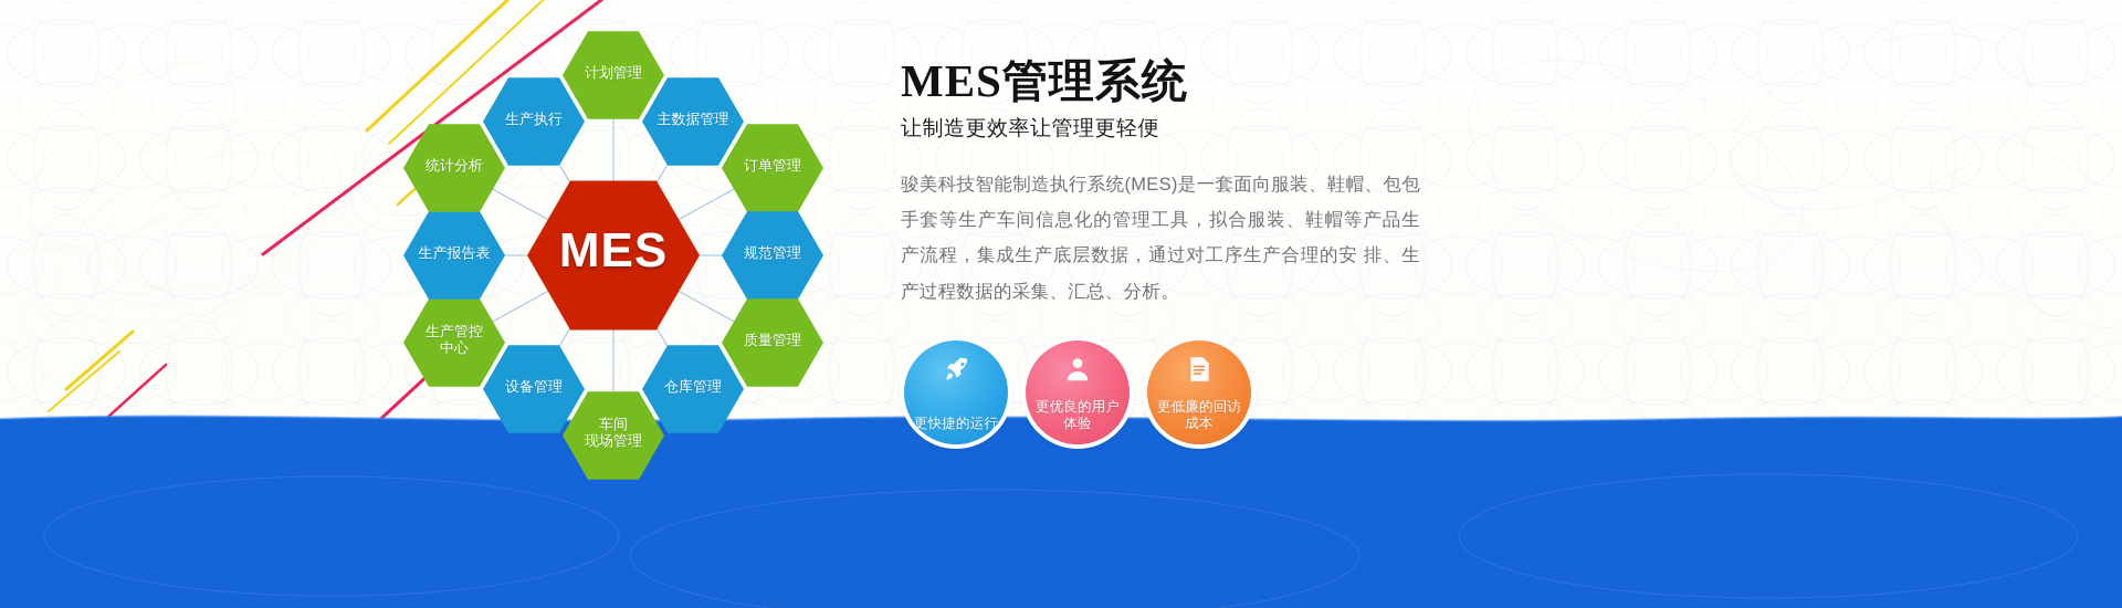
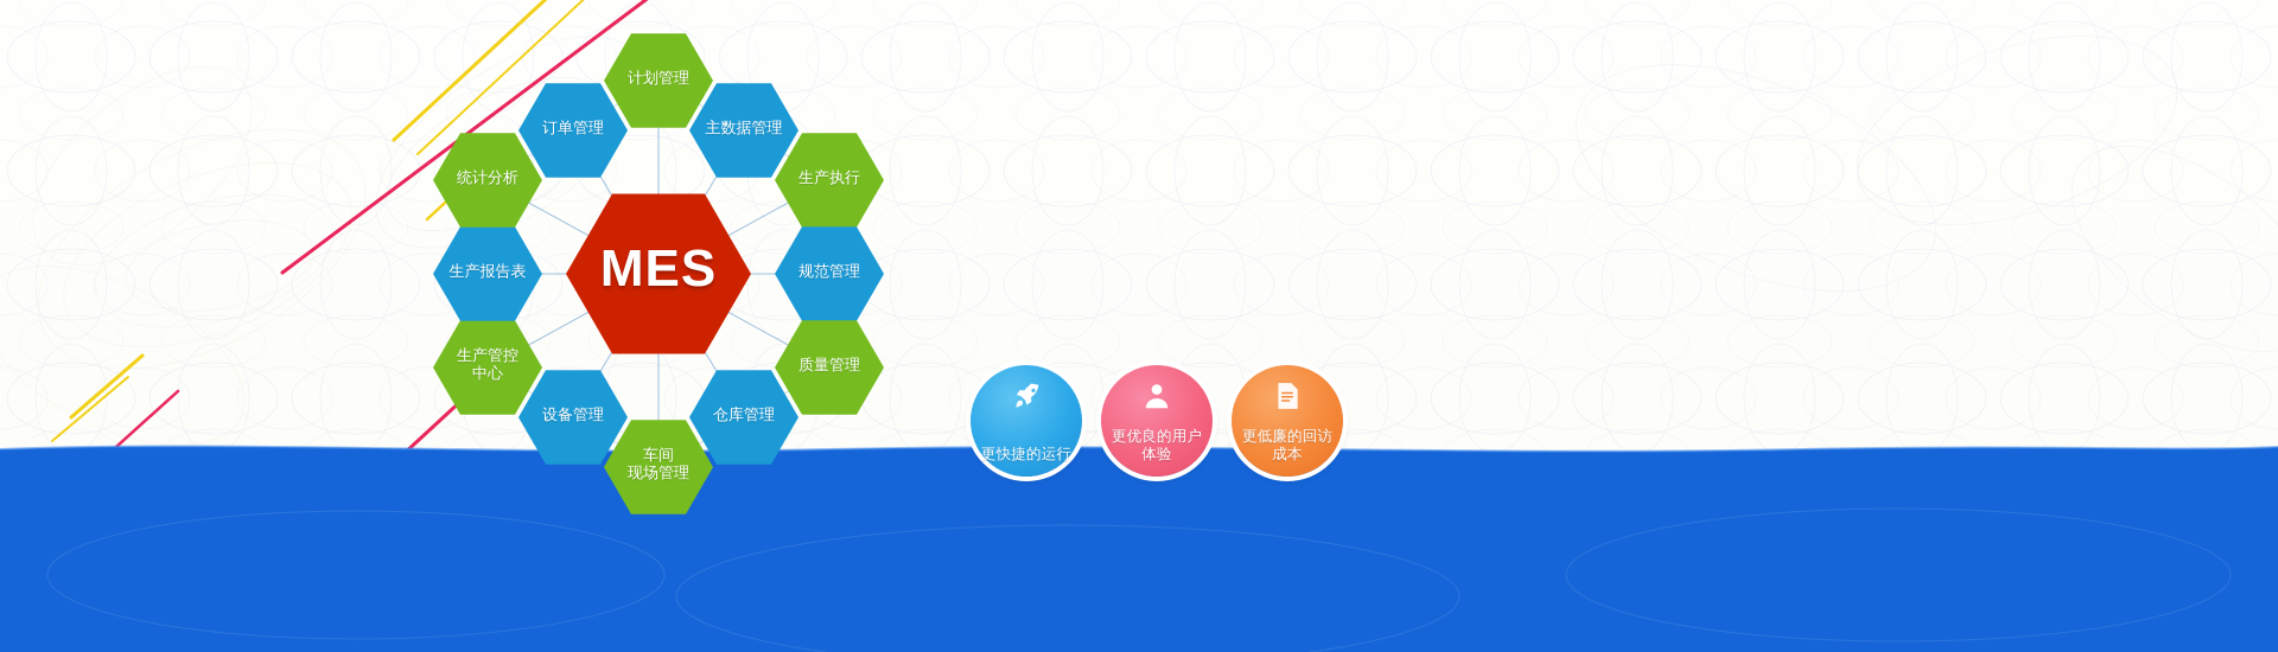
  计划管理
  主数据管理
- 订单管理
+ 生产执行
  规范管理
  质量管理
  仓库管理
  车间
  现场管理
  设备管理
  生产管控
  中心
  生产报告表
  统计分析
- 生产执行
+ 订单管理
  MES
- MES管理系统
- 让制造更效率让管理更轻便
- 骏美科技智能制造执行系统(MES)是一套面向服装、鞋帽、包包手套等生产车间信息化的管理工具，拟合服装、鞋帽等产品生产流程，集成生产底层数据，通过对工序生产合理的安 排、生产过程数据的采集、汇总、分析。
  更快捷的运行
  更优良的用户
  体验
  更低廉的回访
  成本
